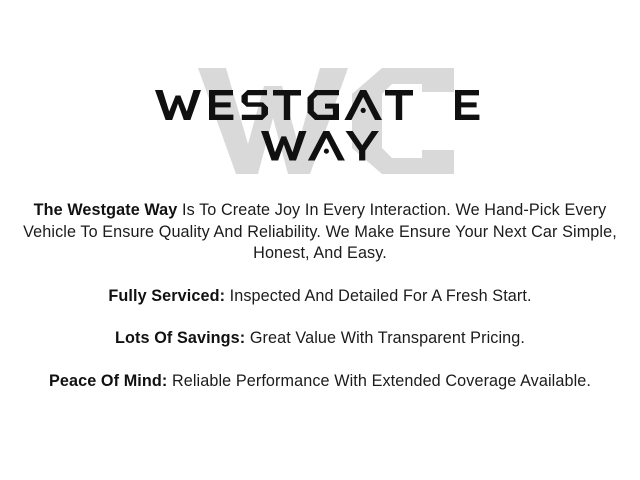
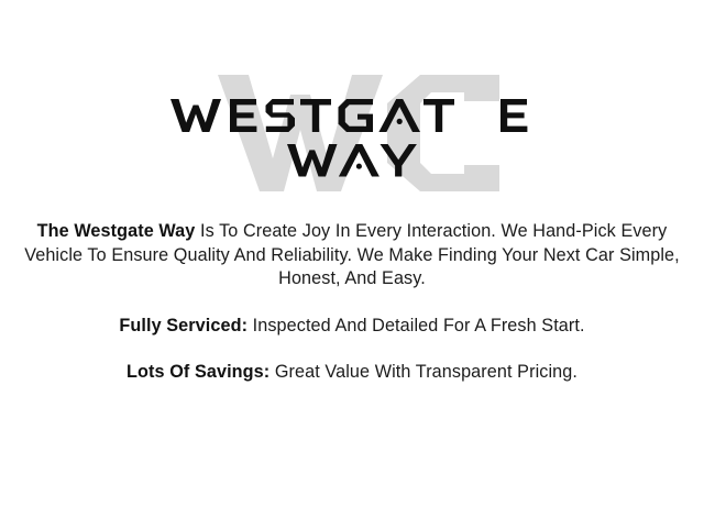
- The Westgate Way Is To Create Joy In Every Interaction. We Hand-Pick Every Vehicle To Ensure Quality And Reliability. We Make Ensure Your Next Car Simple, Honest, And Easy.
+ The Westgate Way Is To Create Joy In Every Interaction. We Hand-Pick Every Vehicle To Ensure Quality And Reliability. We Make Finding Your Next Car Simple, Honest, And Easy.
  Fully Serviced: Inspected And Detailed For A Fresh Start.
  Lots Of Savings: Great Value With Transparent Pricing.
- Peace Of Mind: Reliable Performance With Extended Coverage Available.
